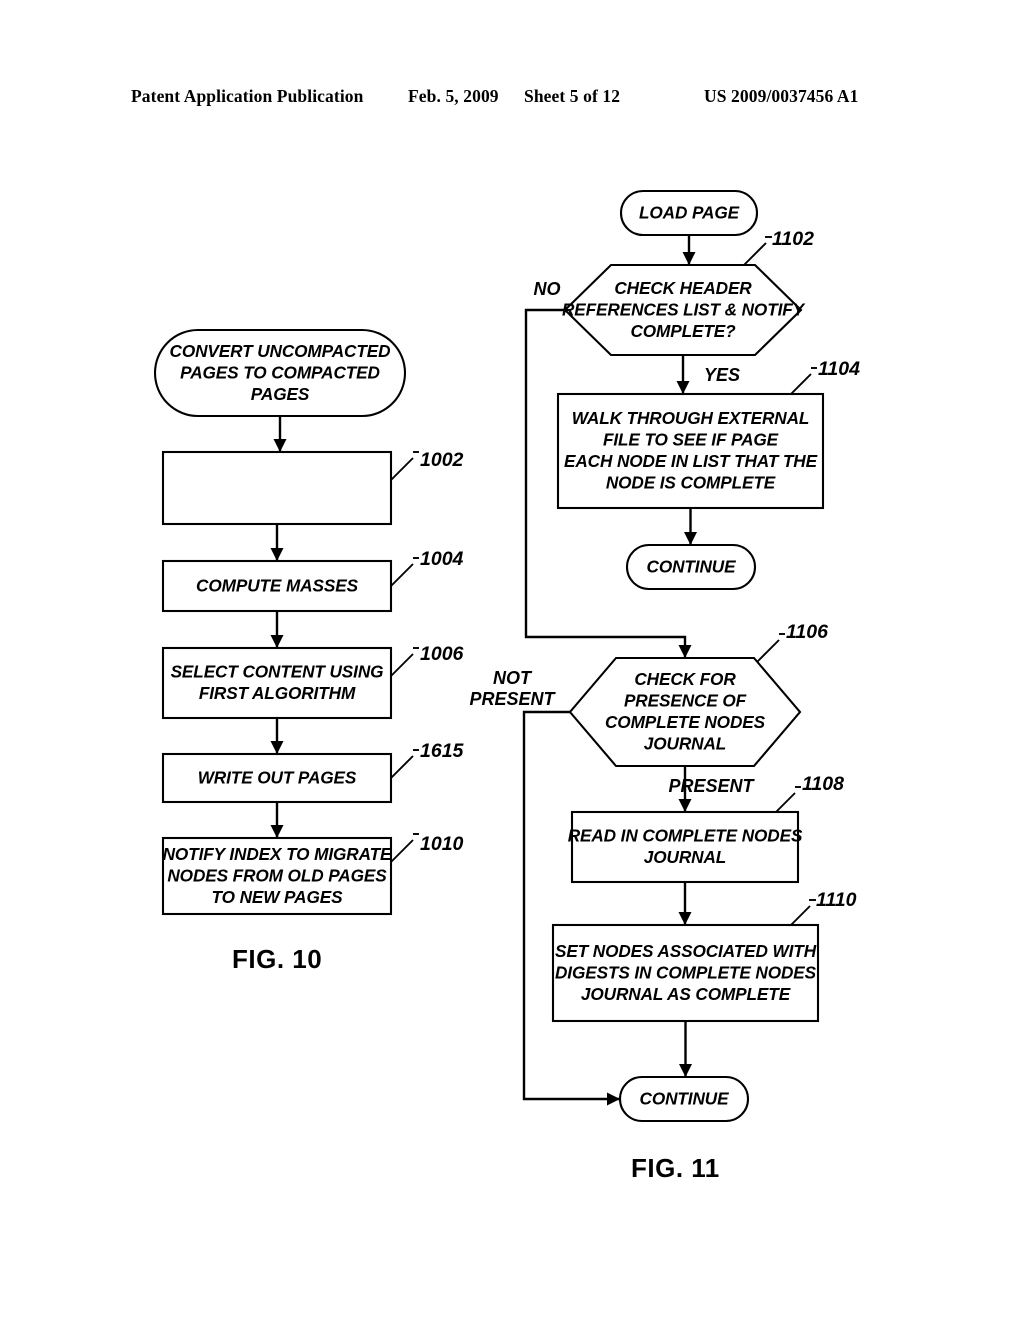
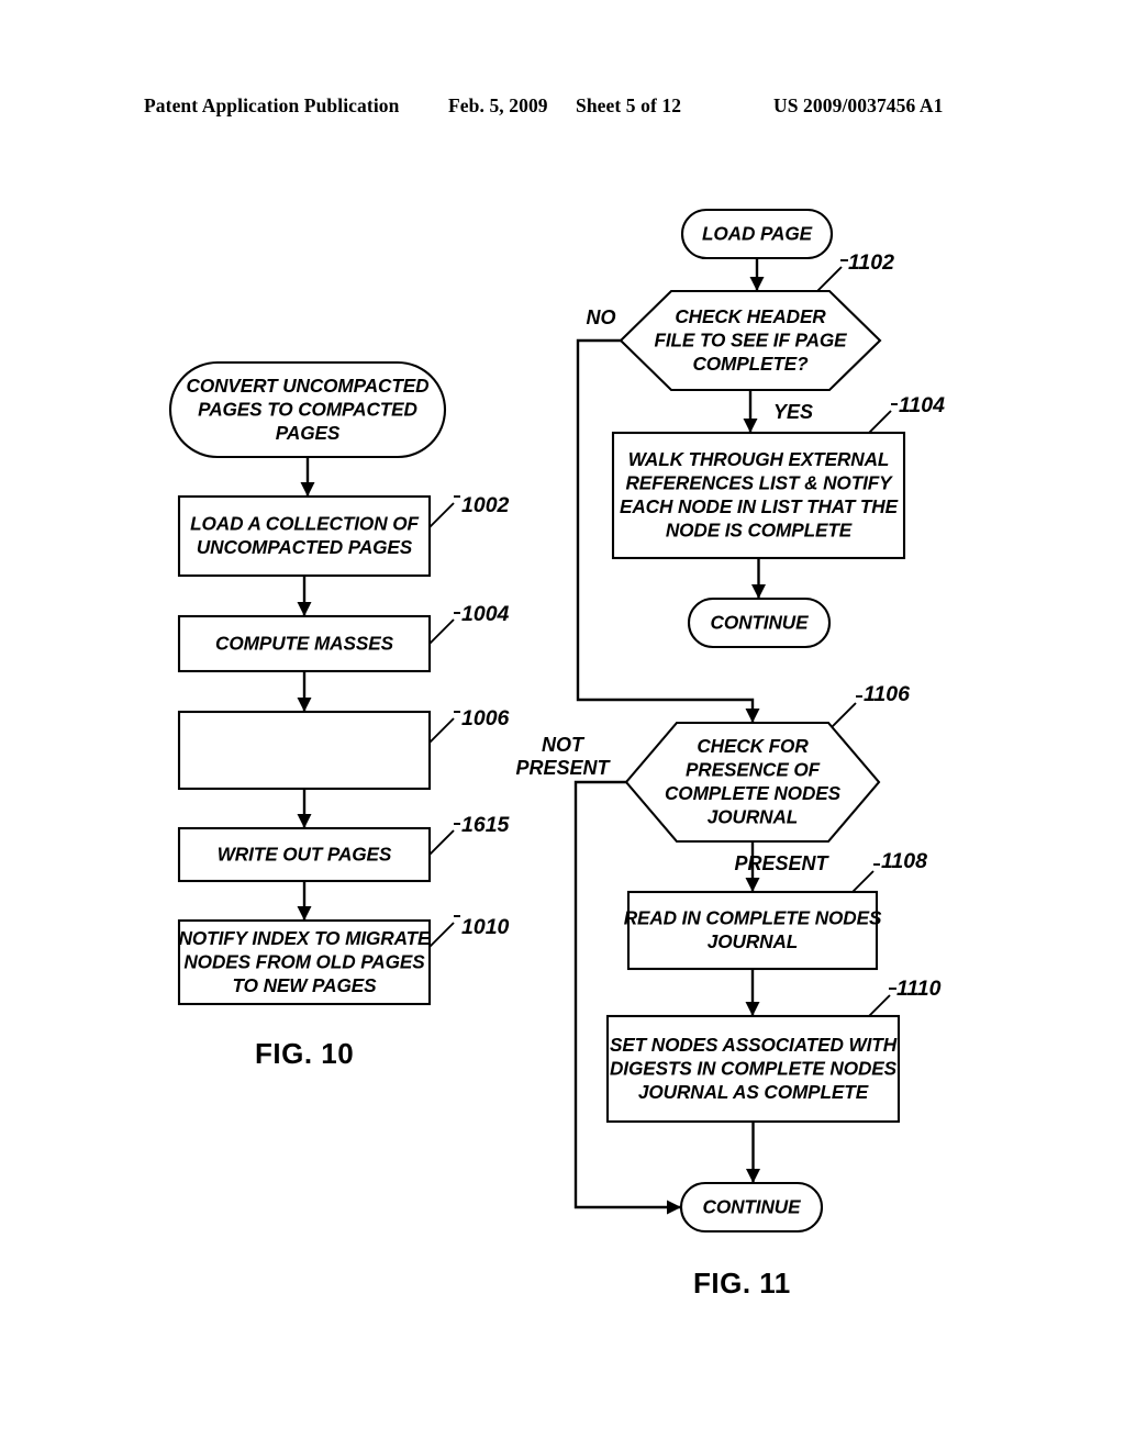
  Patent Application Publication
  Feb. 5, 2009
  Sheet 5 of 12
  US 2009/0037456 A1
  FIG. 10
  FIG. 11
  CONVERT UNCOMPACTED
  PAGES TO COMPACTED
  PAGES
+ LOAD A COLLECTION OF
+ UNCOMPACTED PAGES
  COMPUTE MASSES
- SELECT CONTENT USING
- FIRST ALGORITHM
  WRITE OUT PAGES
  NOTIFY INDEX TO MIGRATE
  NODES FROM OLD PAGES
  TO NEW PAGES
  1002
  1004
  1006
  1615
  1010
  LOAD PAGE
  CHECK HEADER
- REFERENCES LIST & NOTIFY
+ FILE TO SEE IF PAGE
  COMPLETE?
  WALK THROUGH EXTERNAL
- FILE TO SEE IF PAGE
+ REFERENCES LIST & NOTIFY
  EACH NODE IN LIST THAT THE
  NODE IS COMPLETE
  CONTINUE
  CHECK FOR
  PRESENCE OF
  COMPLETE NODES
  JOURNAL
  READ IN COMPLETE NODES
  JOURNAL
  SET NODES ASSOCIATED WITH
  DIGESTS IN COMPLETE NODES
  JOURNAL AS COMPLETE
  CONTINUE
  YES
  NO
  PRESENT
  NOT
  PRESENT
  1102
  1104
  1106
  1108
  1110
